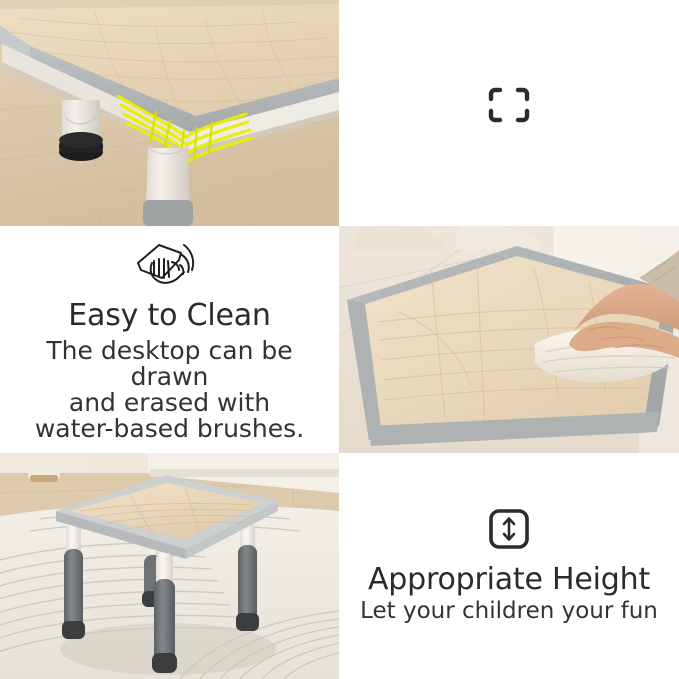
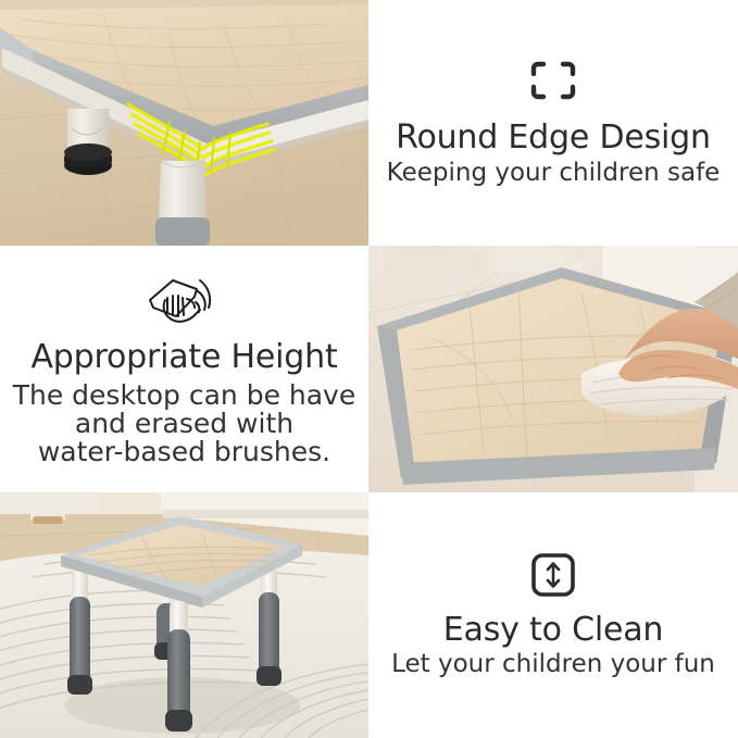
+ Round Edge Design
+ Keeping your children safe
- Easy to Clean
+ Appropriate Height
- The desktop can be drawn
+ The desktop can be have
  and erased with
  water-based brushes.
- Appropriate Height
+ Easy to Clean
  Let your children your fun
